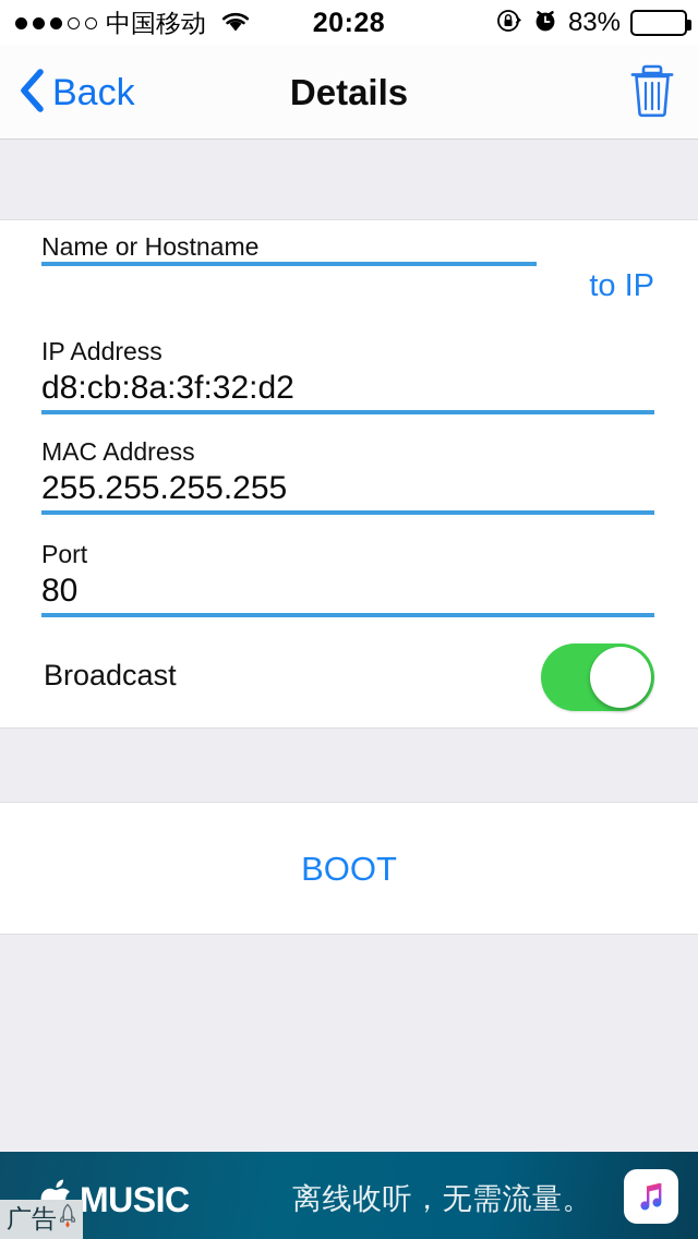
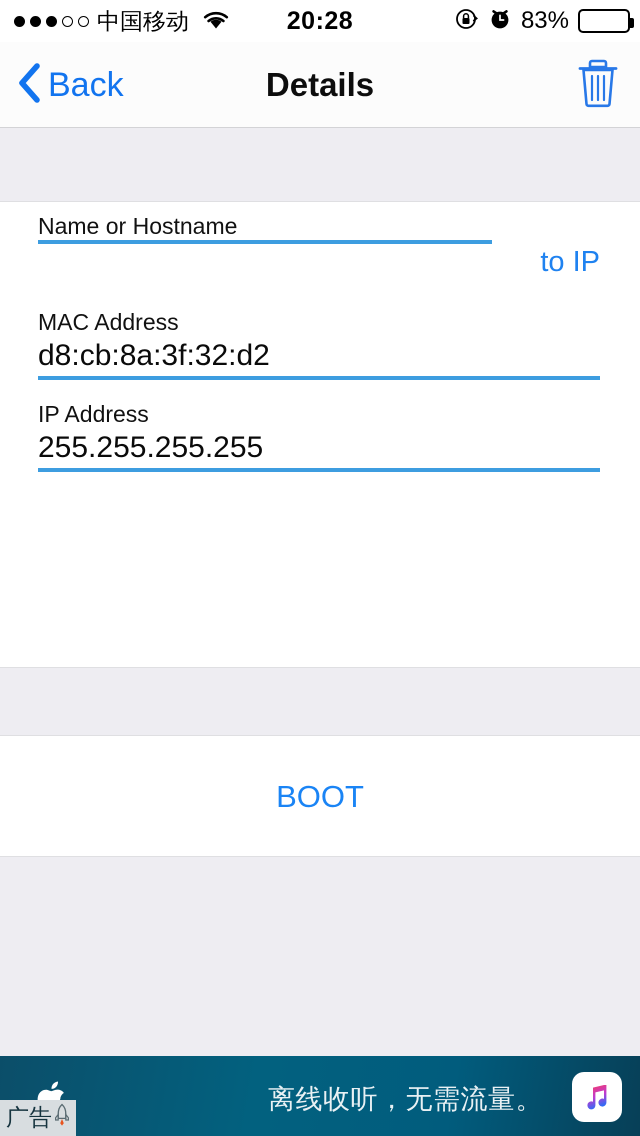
  中国移动
  20:28
  83%
  Back
  Details
  Name or Hostname
  to IP
- IP Address
+ MAC Address
  d8:cb:8a:3f:32:d2
- MAC Address
+ IP Address
  255.255.255.255
- Port
- 80
- Broadcast
  BOOT
- MUSIC
  离线收听，无需流量。
  广告
